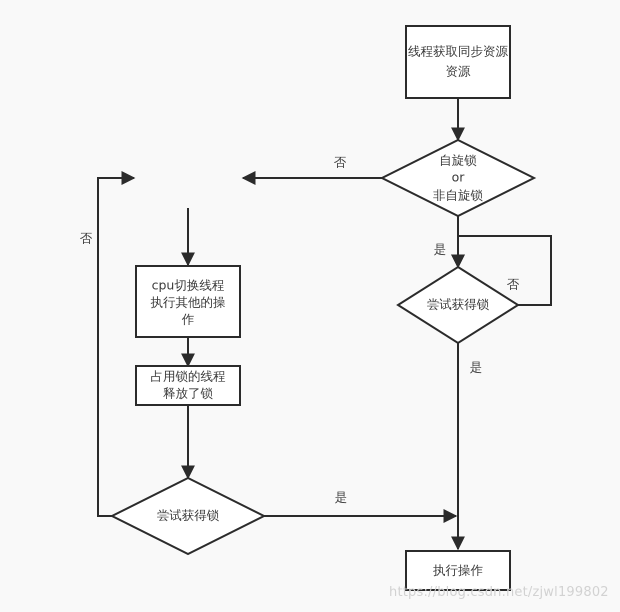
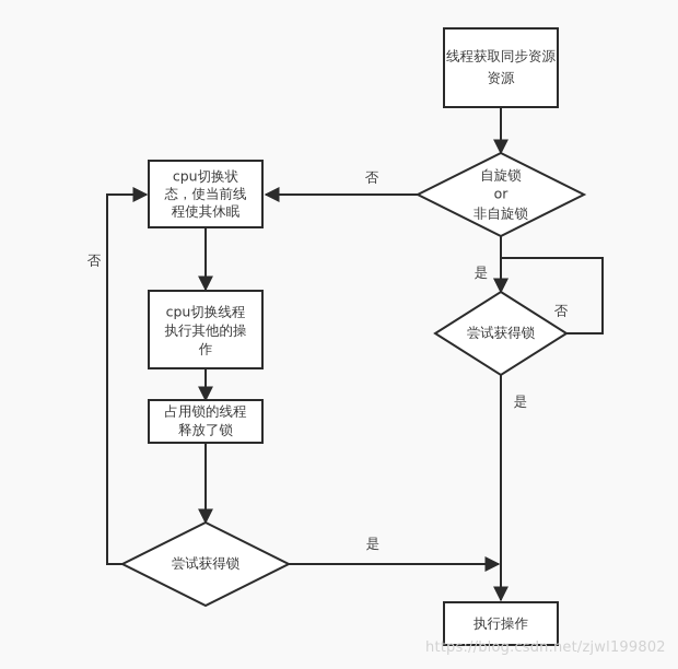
  否
  是
  否
  是
  是
  否
  线程获取同步资源
  资源
  自旋锁
  or
  非自旋锁
+ cpu切换状
+ 态，使当前线
+ 程使其休眠
  cpu切换线程
  执行其他的操
  作
  占用锁的线程
  释放了锁
  尝试获得锁
  尝试获得锁
  执行操作
  https://blog.csdn.net/zjwl199802
